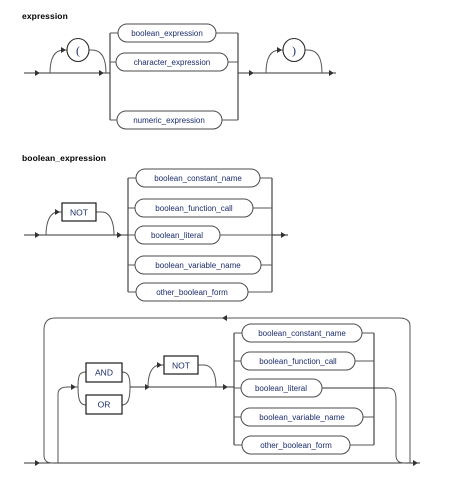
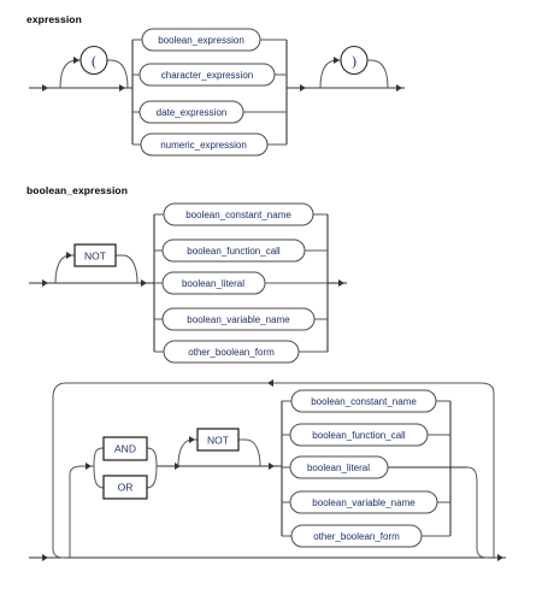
  expression
  (
  boolean_expression
  character_expression
+ date_expression
  numeric_expression
  )
  boolean_expression
  NOT
  boolean_constant_name
  boolean_function_call
  boolean_literal
  boolean_variable_name
  other_boolean_form
  AND
  OR
  NOT
  boolean_constant_name
  boolean_function_call
  boolean_literal
  boolean_variable_name
  other_boolean_form
